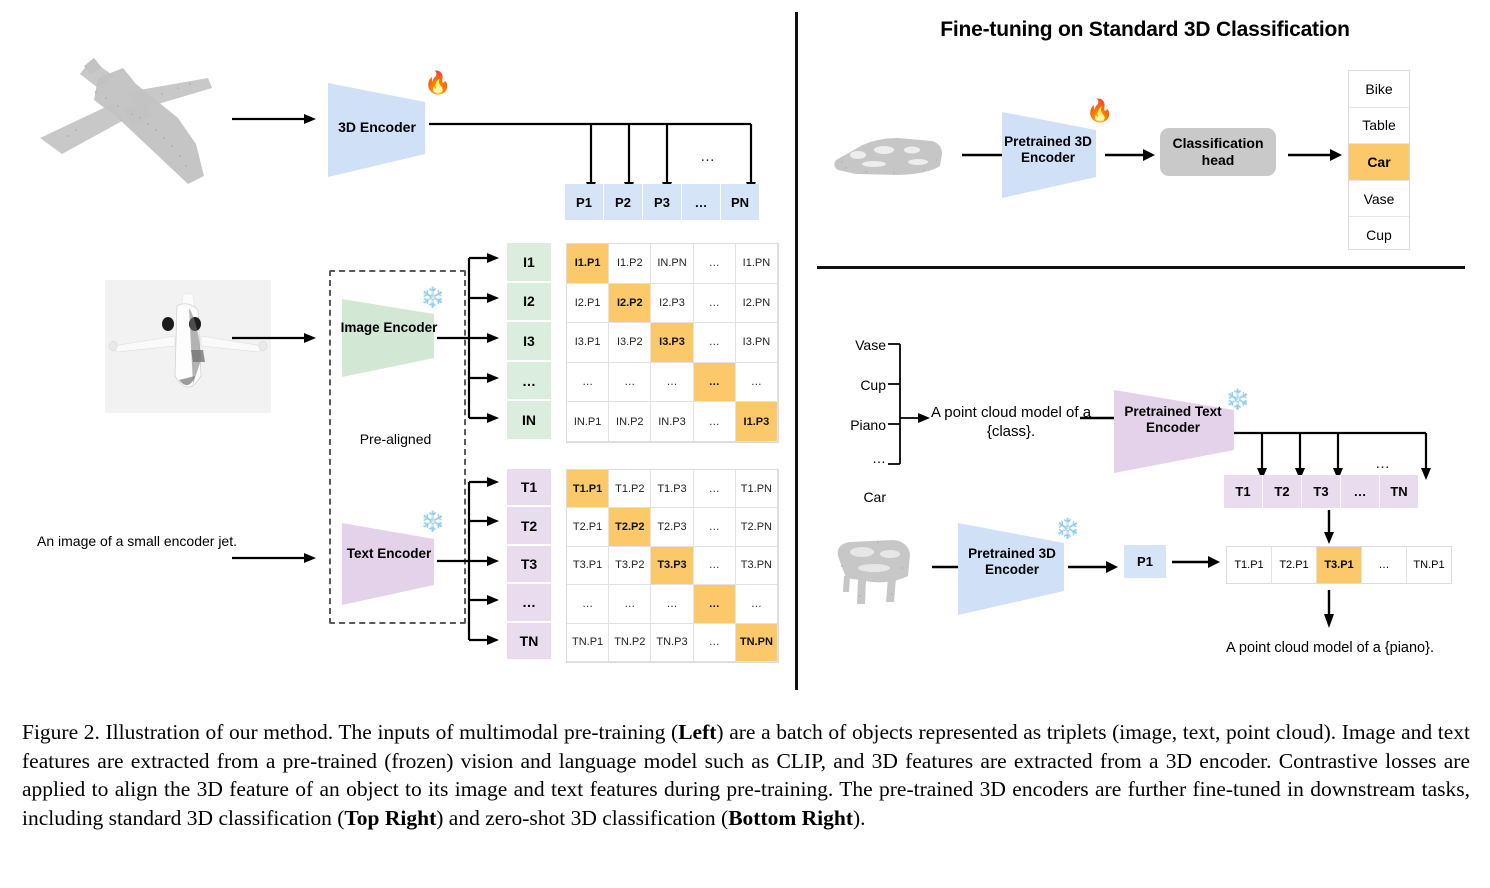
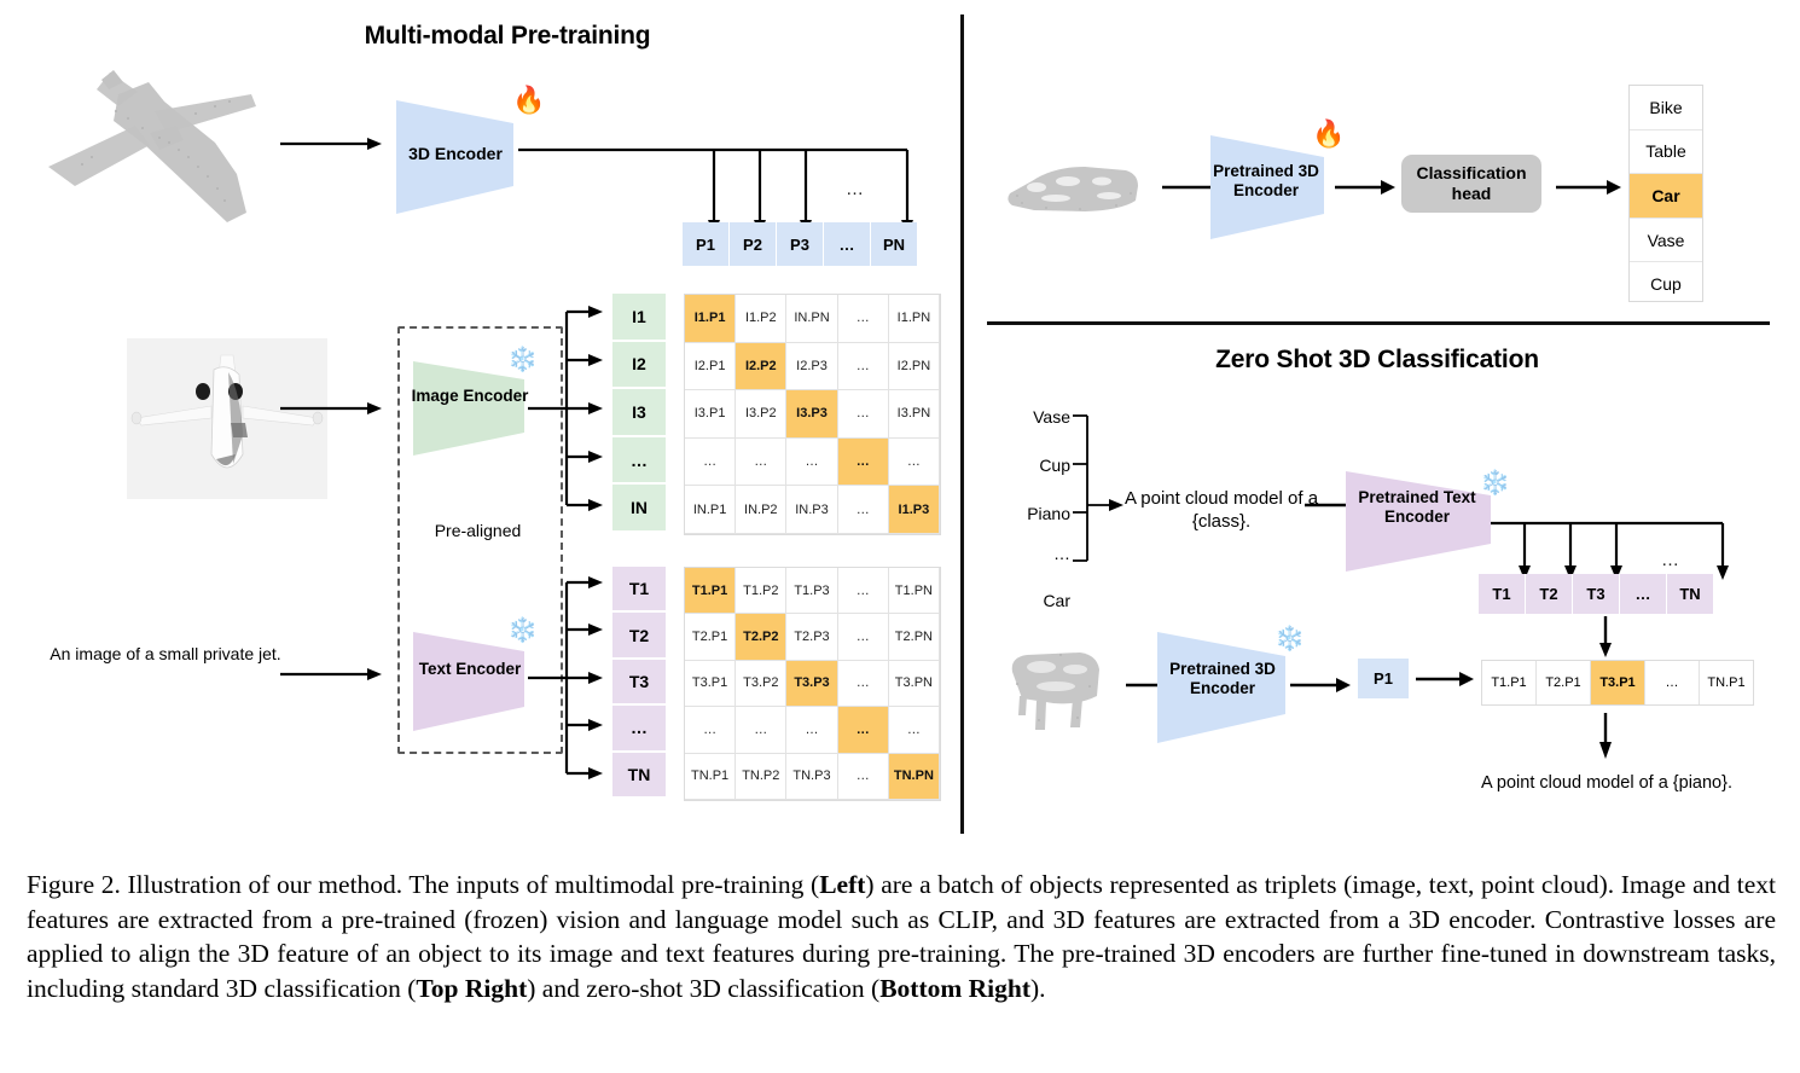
+ Multi-modal Pre-training
- An image of a small encoder jet.
+ An image of a small private jet.
  3D Encoder
  🔥
  …
  P1
  P2
  P3
  …
  PN
  Pre-aligned
  Image Encoder
  ❄️
  Text Encoder
  ❄️
  I1
  I2
  I3
  …
  IN
  T1
  T2
  T3
  …
  TN
  I1.P1
  I1.P2
  IN.PN
  …
  I1.PN
  I2.P1
  I2.P2
  I2.P3
  …
  I2.PN
  I3.P1
  I3.P2
  I3.P3
  …
  I3.PN
  …
  …
  …
  …
  …
  IN.P1
  IN.P2
  IN.P3
  …
  I1.P3
  T1.P1
  T1.P2
  T1.P3
  …
  T1.PN
  T2.P1
  T2.P2
  T2.P3
  …
  T2.PN
  T3.P1
  T3.P2
  T3.P3
  …
  T3.PN
  …
  …
  …
  …
  …
  TN.P1
  TN.P2
  TN.P3
  …
  TN.PN
- Fine-tuning on Standard 3D Classification
  Pretrained 3D Encoder
  🔥
  Classification head
  Bike
  Table
  Car
  Vase
  Cup
+ Zero Shot 3D Classification
  Vase
  Cup
  Piano
  …
  Car
  A point cloud model of a {class}.
  Pretrained Text Encoder
  ❄️
  …
  T1
  T2
  T3
  …
  TN
  Pretrained 3D Encoder
  ❄️
  P1
  T1.P1
  T2.P1
  T3.P1
  …
  TN.P1
  A point cloud model of a {piano}.
  Figure 2. Illustration of our method. The inputs of multimodal pre-training (Left) are a batch of objects represented as triplets (image, text, point cloud). Image and text features are extracted from a pre-trained (frozen) vision and language model such as CLIP, and 3D features are extracted from a 3D encoder. Contrastive losses are applied to align the 3D feature of an object to its image and text features during pre-training. The pre-trained 3D encoders are further fine-tuned in downstream tasks, including standard 3D classification (Top Right) and zero-shot 3D classification (Bottom Right).
